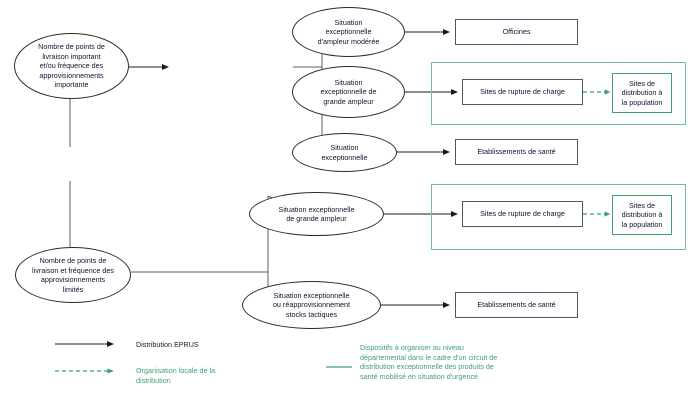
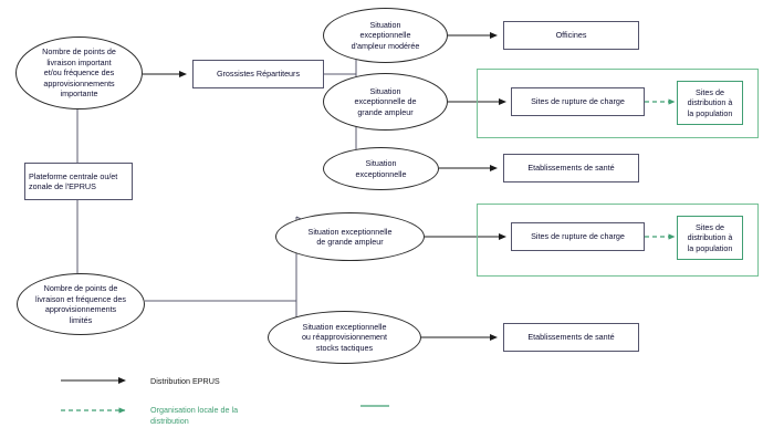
  Nombre de points de
  livraison important
  et/ou fréquence des
  approvisionnements
  importante
+ Plateforme centrale ou/et
+ zonale de l'EPRUS
  Nombre de points de
  livraison et fréquence des
  approvisionnements
  limités
+ Grossistes Répartiteurs
  Situation
  exceptionnelle
  d'ampleur modérée
  Situation
  exceptionnelle de
  grande ampleur
  Situation
  exceptionnelle
  Situation exceptionnelle
  de grande ampleur
  Situation exceptionnelle
  ou réapprovisionnement
  stocks tactiques
  Officines
  Sites de rupture de charge
  Sites de
  distribution à
  la population
  Etablissements de santé
  Sites de rupture de charge
  Sites de
  distribution à
  la population
  Etablissements de santé
  Distribution EPRUS
  Organisation locale de la
  distribution
- Dispositifs à organiser au niveau
- départemental dans le cadre d'un circuit de
- distribution exceptionnelle des produits de
- santé mobilisé en situation d'urgence
